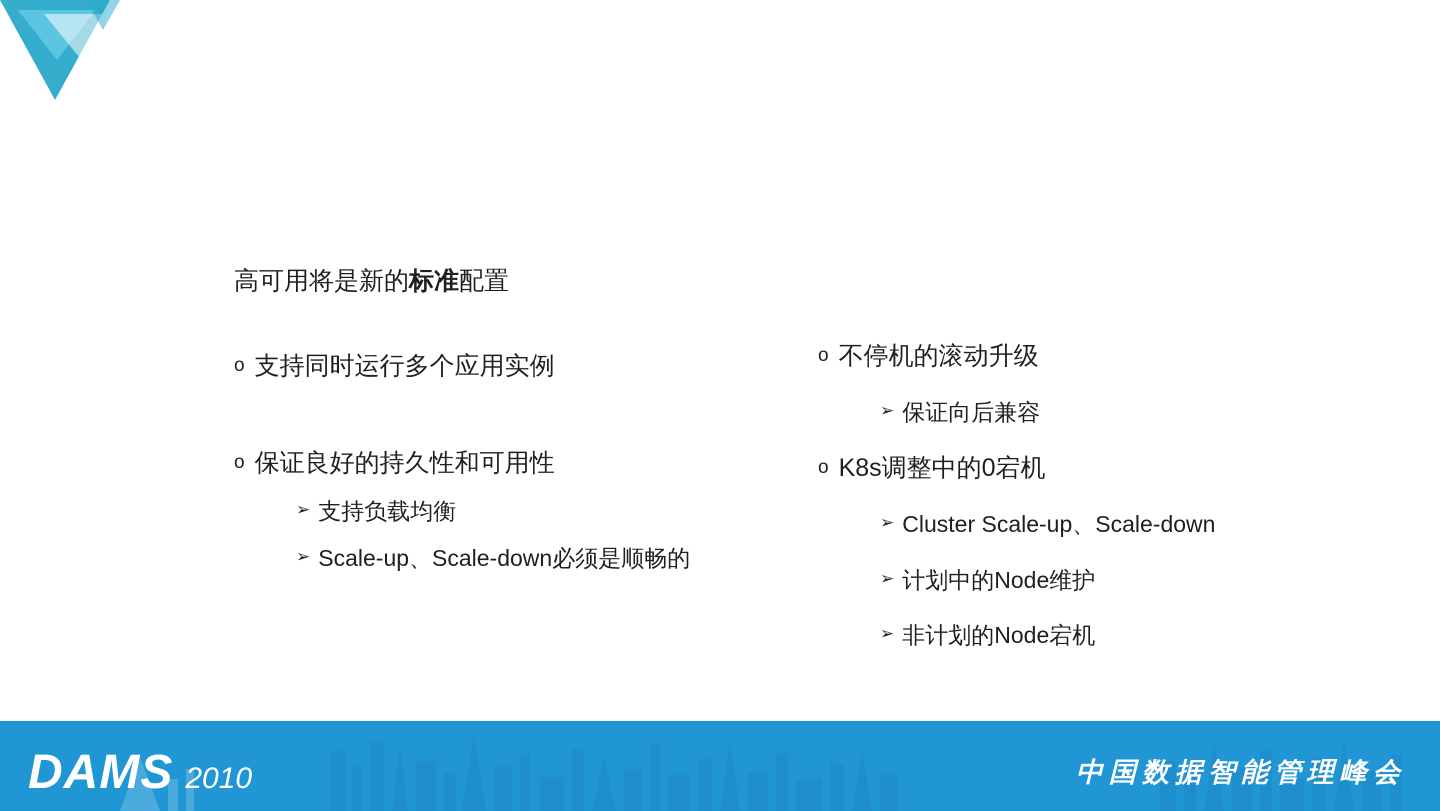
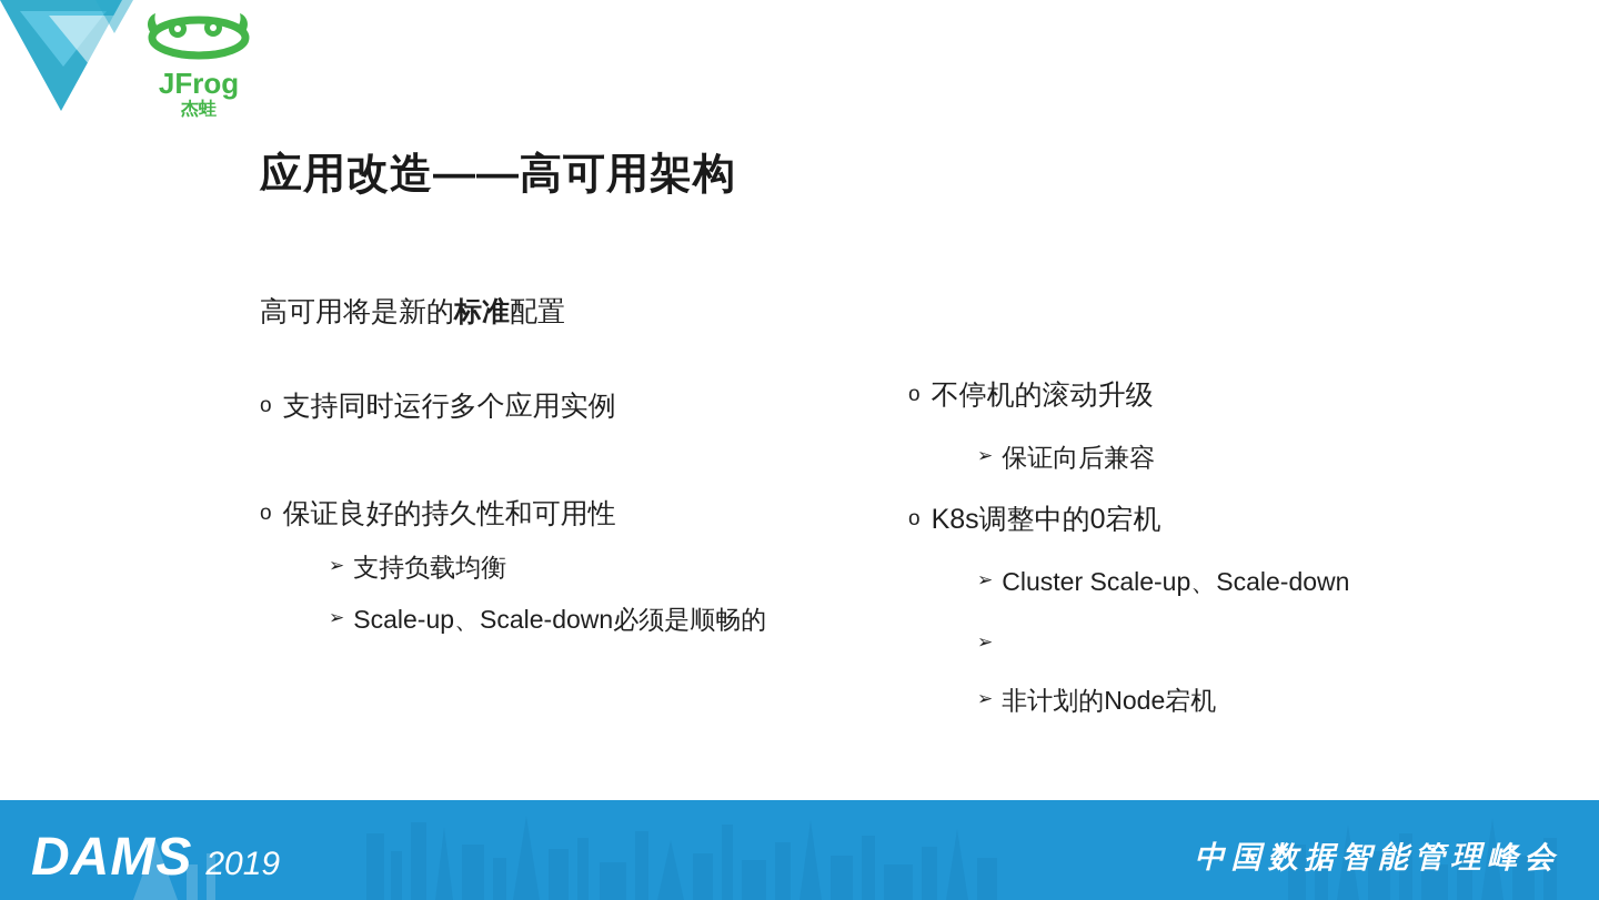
+ JFrog
+ 杰蛙
+ 应用改造——高可用架构
  高可用将是新的标准配置
  o
  支持同时运行多个应用实例
  o
  保证良好的持久性和可用性
  ➢
  支持负载均衡
  ➢
  Scale-up、Scale-down必须是顺畅的
  o
  不停机的滚动升级
  ➢
  保证向后兼容
  o
  K8s调整中的0宕机
  ➢
  Cluster Scale-up、Scale-down
  ➢
- 计划中的Node维护
  ➢
  非计划的Node宕机
  DAMS
- 2010
+ 2019
  中国数据智能管理峰会
